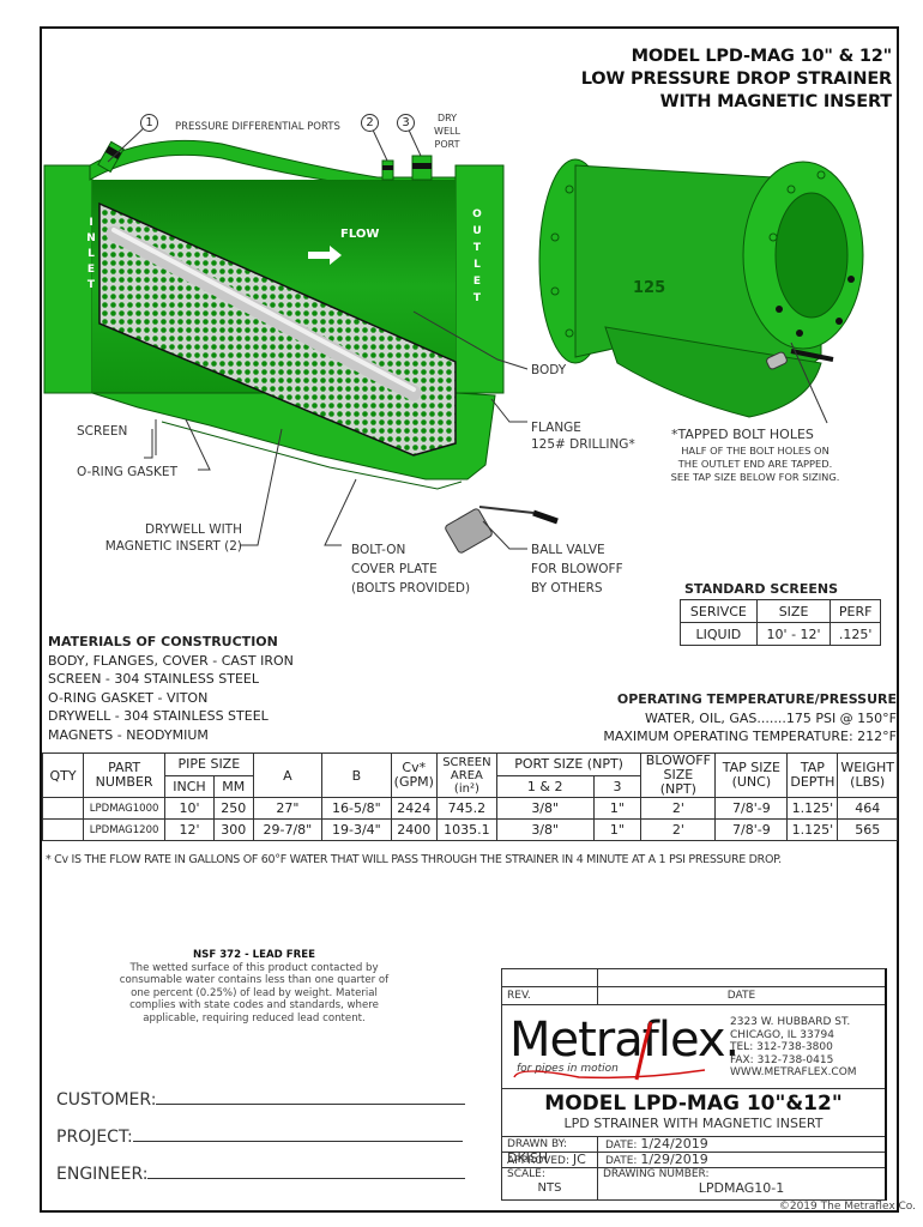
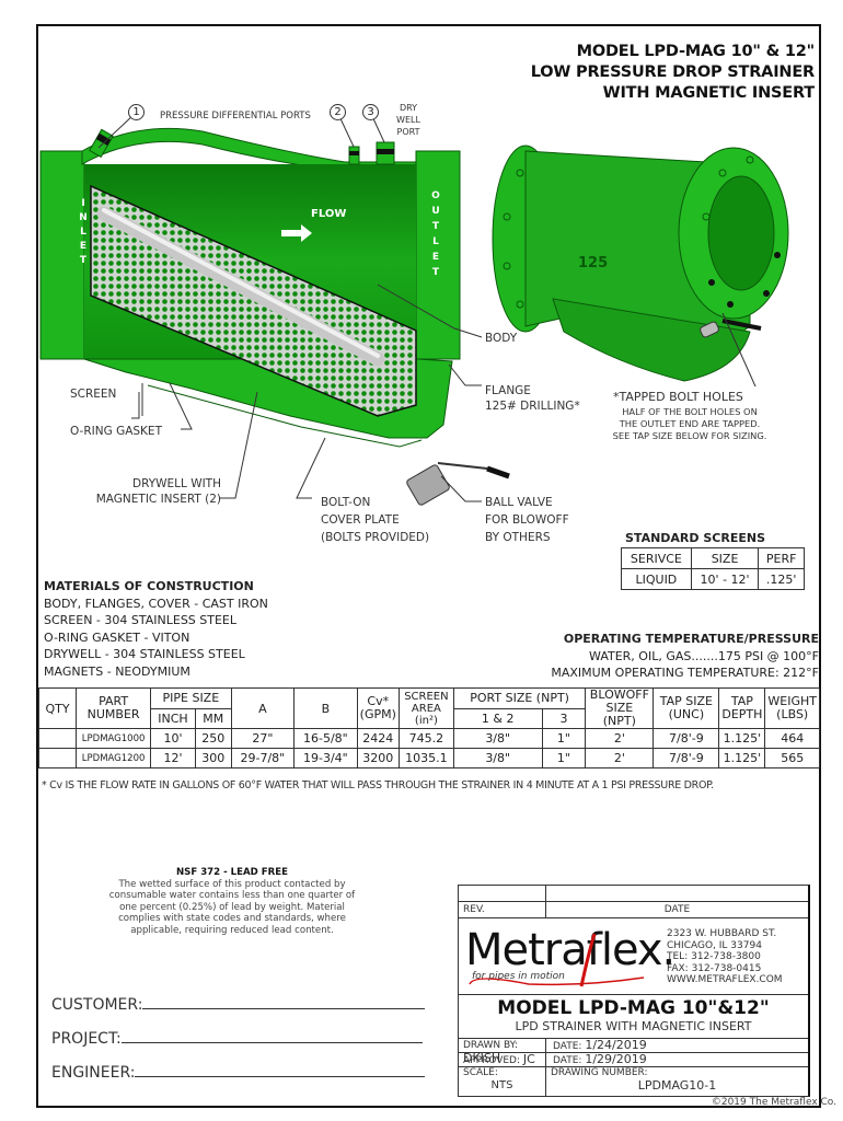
  MODEL LPD-MAG 10" & 12"
  LOW PRESSURE DROP STRAINER
  WITH MAGNETIC INSERT
  1
  2
  3
  PRESSURE DIFFERENTIAL PORTS
  DRY
  WELL
  PORT
  I
  N
  L
  E
  T
  O
  U
  T
  L
  E
  T
  FLOW
  BODY
  SCREEN
  O-RING GASKET
  FLANGE
  125# DRILLING*
  DRYWELL WITH
  MAGNETIC INSERT (2)
  BOLT-ON
  COVER PLATE
  (BOLTS PROVIDED)
  BALL VALVE
  FOR BLOWOFF
  BY OTHERS
  125
  *TAPPED BOLT HOLES
  HALF OF THE BOLT HOLES ON
  THE OUTLET END ARE TAPPED.
  SEE TAP SIZE BELOW FOR SIZING.
  STANDARD SCREENS
  SERIVCE	SIZE	PERF
  LIQUID	10' - 12'	.125'
  MATERIALS OF CONSTRUCTION
  BODY, FLANGES, COVER - CAST IRON
  SCREEN - 304 STAINLESS STEEL
  O-RING GASKET - VITON
  DRYWELL - 304 STAINLESS STEEL
  MAGNETS - NEODYMIUM
  OPERATING TEMPERATURE/PRESSURE
- WATER, OIL, GAS.......175 PSI @ 150°F
+ WATER, OIL, GAS.......175 PSI @ 100°F
  MAXIMUM OPERATING TEMPERATURE: 212°F
  QTY	PART NUMBER	PIPE SIZE	A	B	Cv* (GPM)	SCREEN AREA (in²)	PORT SIZE (NPT)	BLOWOFF SIZE (NPT)	TAP SIZE (UNC)	TAP DEPTH	WEIGHT (LBS)
  INCH	MM	1 & 2	3
  	LPDMAG1000	10'	250	27"	16-5/8"	2424	745.2	3/8"	1"	2'	7/8'-9	1.125'	464
- 	LPDMAG1200	12'	300	29-7/8"	19-3/4"	2400	1035.1	3/8"	1"	2'	7/8'-9	1.125'	565
+ 	LPDMAG1200	12'	300	29-7/8"	19-3/4"	3200	1035.1	3/8"	1"	2'	7/8'-9	1.125'	565
  * Cv IS THE FLOW RATE IN GALLONS OF 60°F WATER THAT WILL PASS THROUGH THE STRAINER IN 4 MINUTE AT A 1 PSI PRESSURE DROP.
  NSF 372 - LEAD FREE
  The wetted surface of this product contacted by consumable water contains less than one quarter of one percent (0.25%) of lead by weight. Material complies with state codes and standards, where applicable, requiring reduced lead content.
  CUSTOMER:
  PROJECT:
  ENGINEER:
  REV.
  DATE
  Metraflex.
  for pipes in motion
  2323 W. HUBBARD ST.
  CHICAGO, IL 33794
  TEL: 312-738-3800
  FAX: 312-738-0415
  WWW.METRAFLEX.COM
  MODEL LPD-MAG 10"&12"
  LPD STRAINER WITH MAGNETIC INSERT
  DRAWN BY: DKISH
  DATE: 1/24/2019
  APPROVED: JC
  DATE: 1/29/2019
  SCALE:
  NTS
  DRAWING NUMBER:
  LPDMAG10-1
  ©2019 The Metraflex Co.
